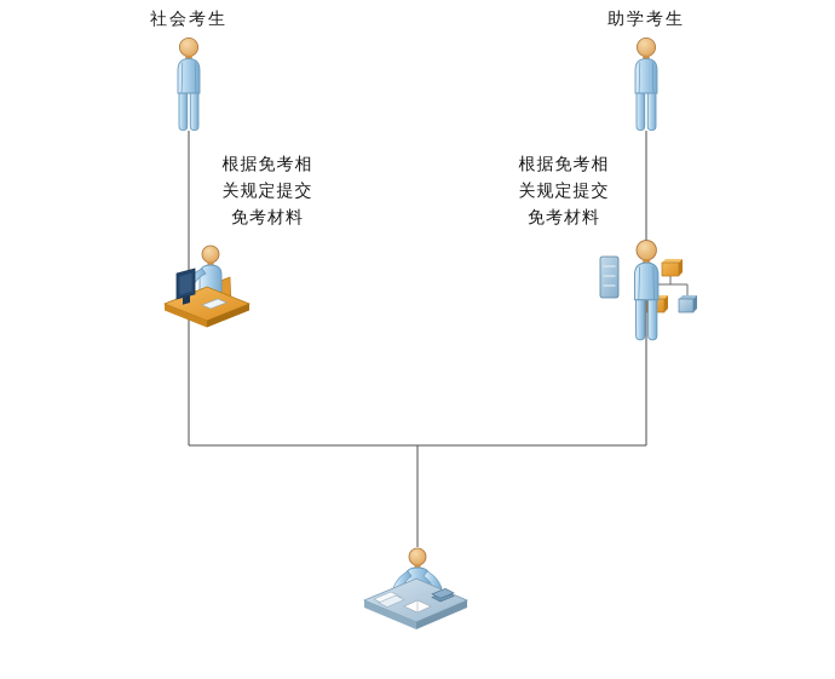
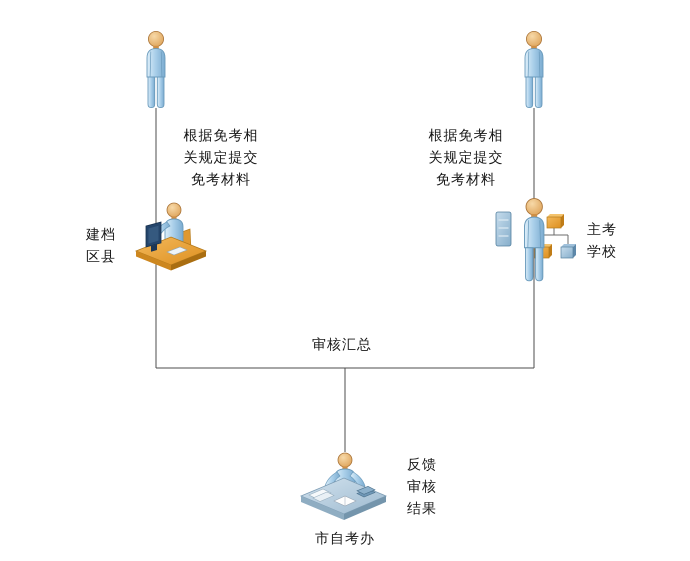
- 社会考生
- 助学考生
  根据免考相
  关规定提交
  免考材料
  根据免考相
  关规定提交
  免考材料
+ 建档
+ 区县
+ 主考
+ 学校
+ 审核汇总
+ 反馈
+ 审核
+ 结果
+ 市自考办
